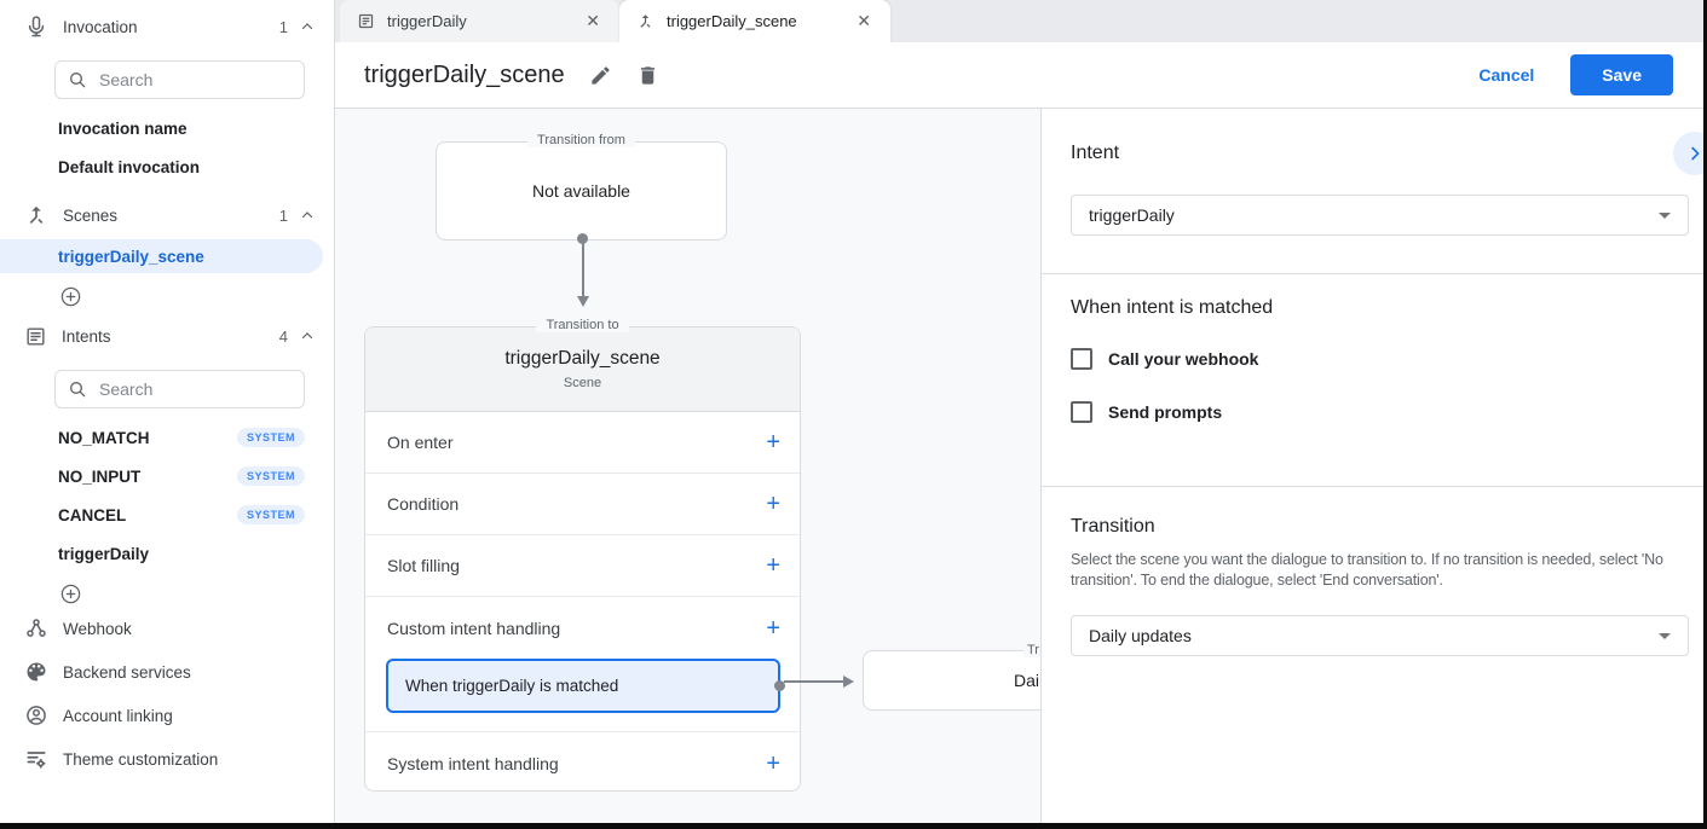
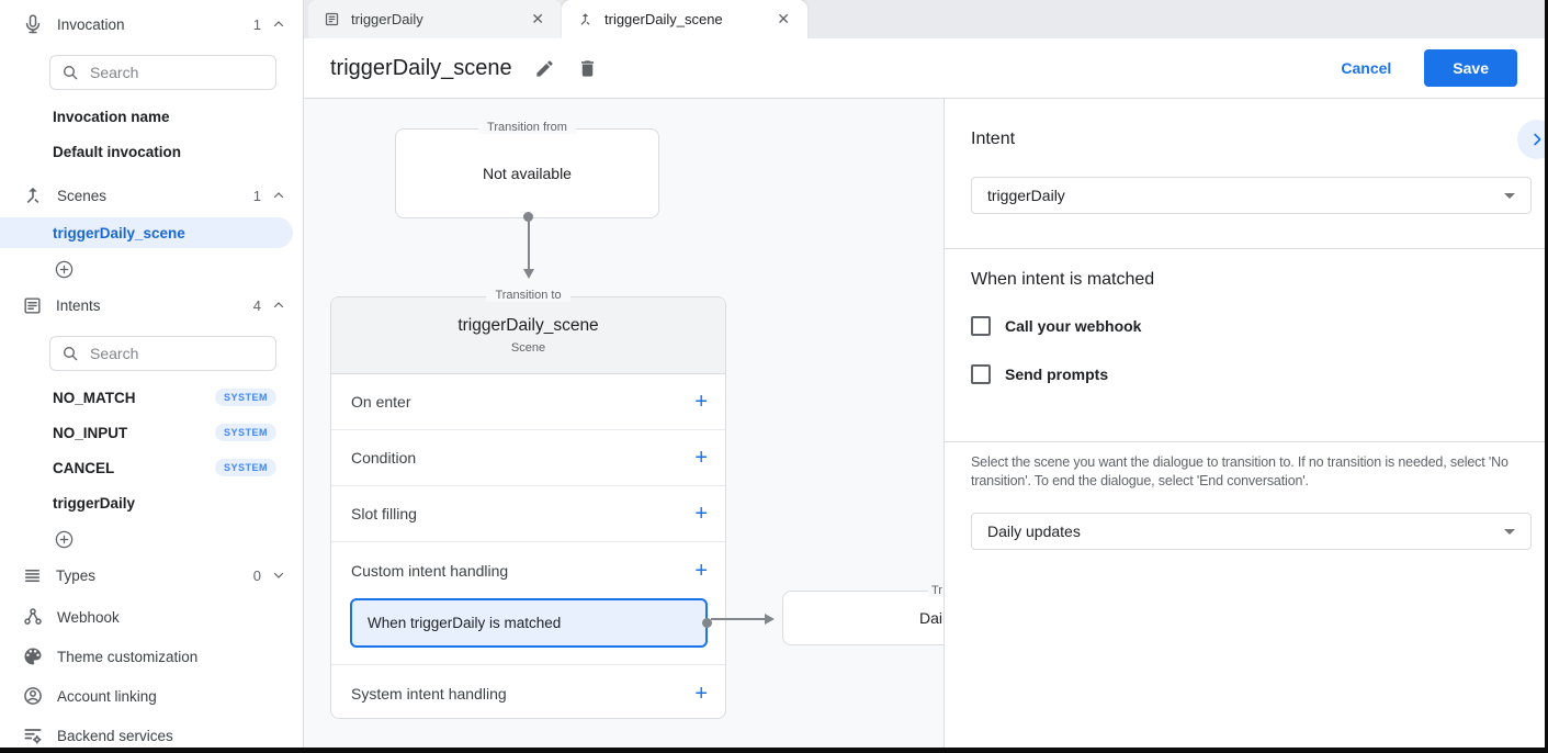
  Invocation
  1
  Search
  Invocation name
  Default invocation
  Scenes
  1
  triggerDaily_scene
  Intents
  4
  Search
  NO_MATCH
  SYSTEM
  NO_INPUT
  SYSTEM
  CANCEL
  SYSTEM
  triggerDaily
+ Types
+ 0
  Webhook
- Backend services
+ Theme customization
  Account linking
- Theme customization
+ Backend services
  triggerDaily
  ✕
  triggerDaily_scene
  ✕
  triggerDaily_scene
  Cancel
  Save
  Transition from
  Not available
  Transition to
  triggerDaily_scene
  Scene
  On enter
  +
  Condition
  +
  Slot filling
  +
  Custom intent handling
  +
  When triggerDaily is matched
  System intent handling
  +
  Tr
  Dai
  Intent
  triggerDaily
  When intent is matched
  Call your webhook
  Send prompts
- Transition
  Select the scene you want the dialogue to transition to. If no transition is needed, select 'No transition'. To end the dialogue, select 'End conversation'.
  Daily updates
